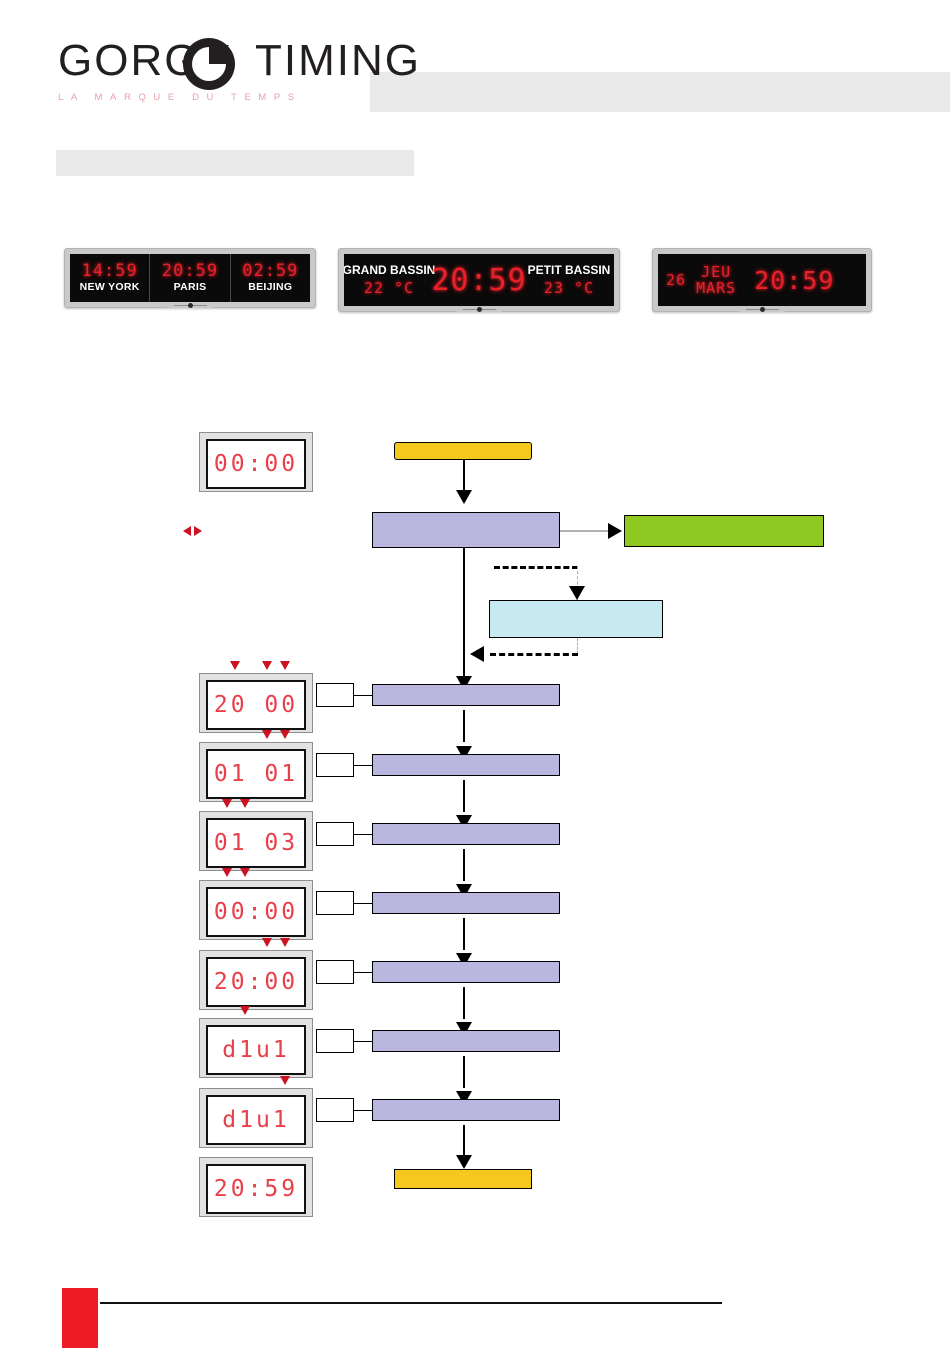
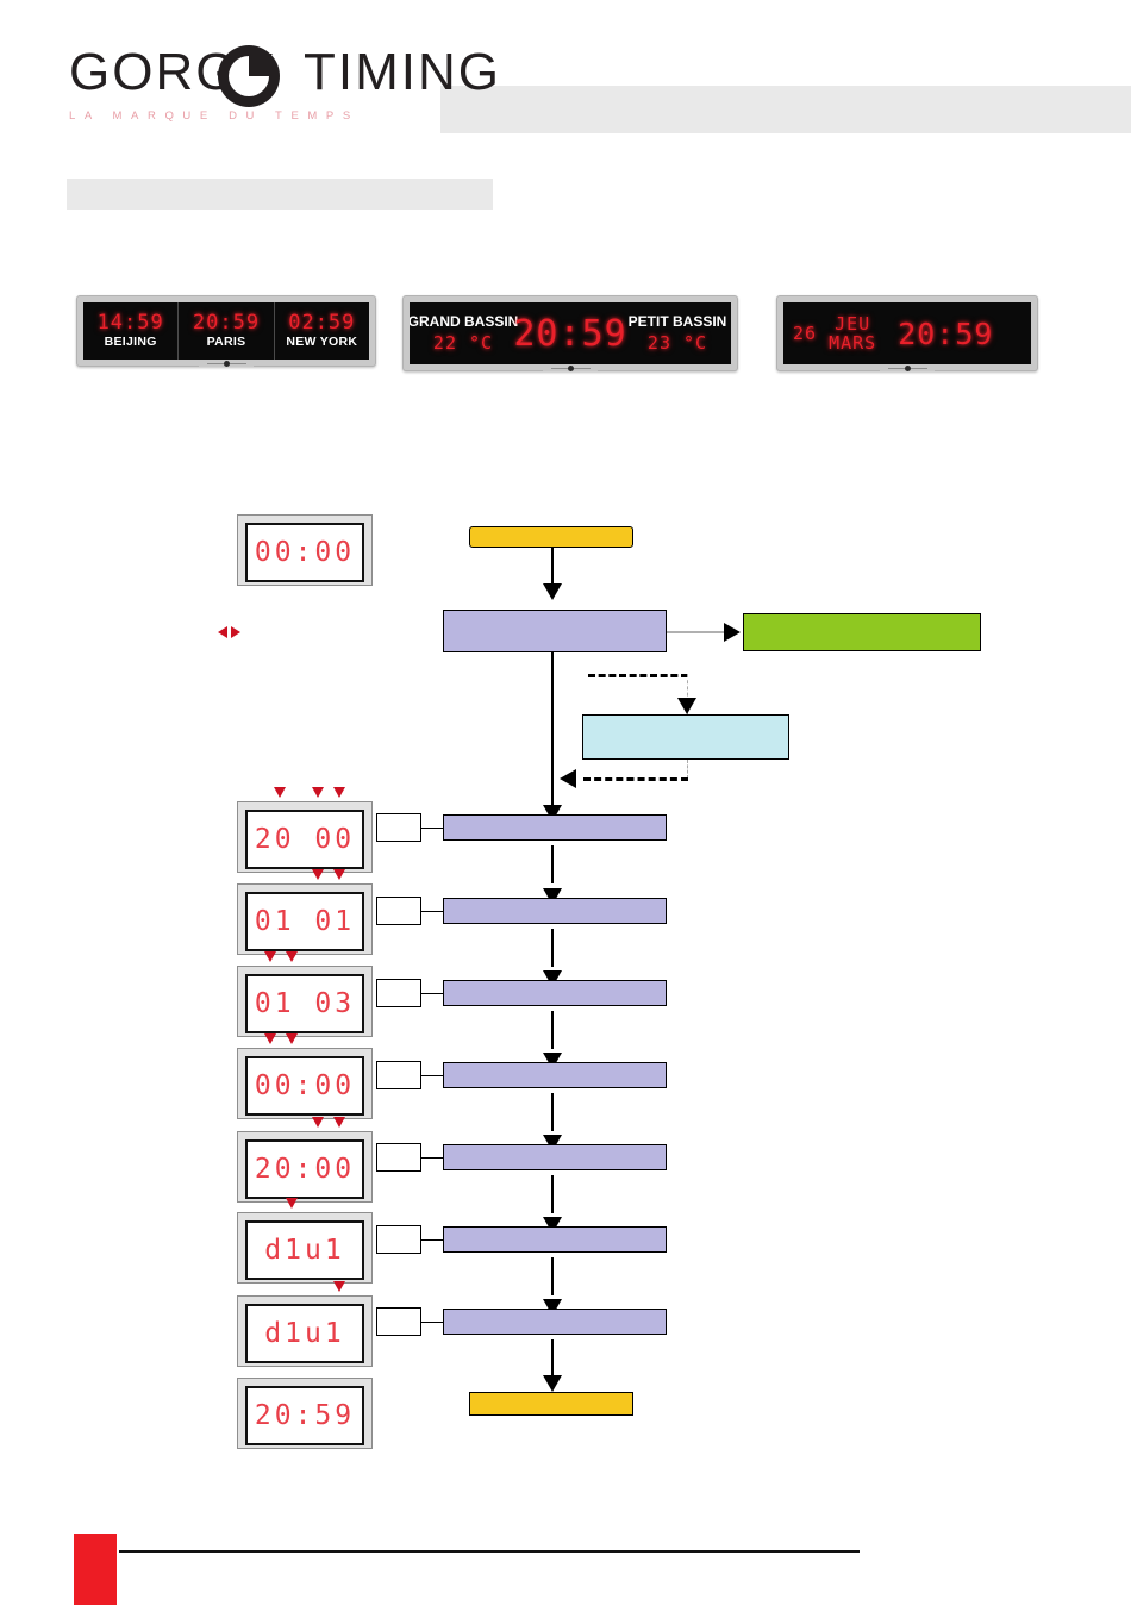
  TIMING
  LA MARQUE DU TEMPS
  14:59
- NEW YORK
+ BEIJING
  20:59
  PARIS
  02:59
- BEIJING
+ NEW YORK
  GRAND BASSIN
  22 °C
  20:59
  PETIT BASSIN
  23 °C
  26
  JEU
  MARS
  20:59
  00:00
  20 00
  01 01
  01 03
  00:00
  20:00
  d1u1
  d1u1
  20:59
